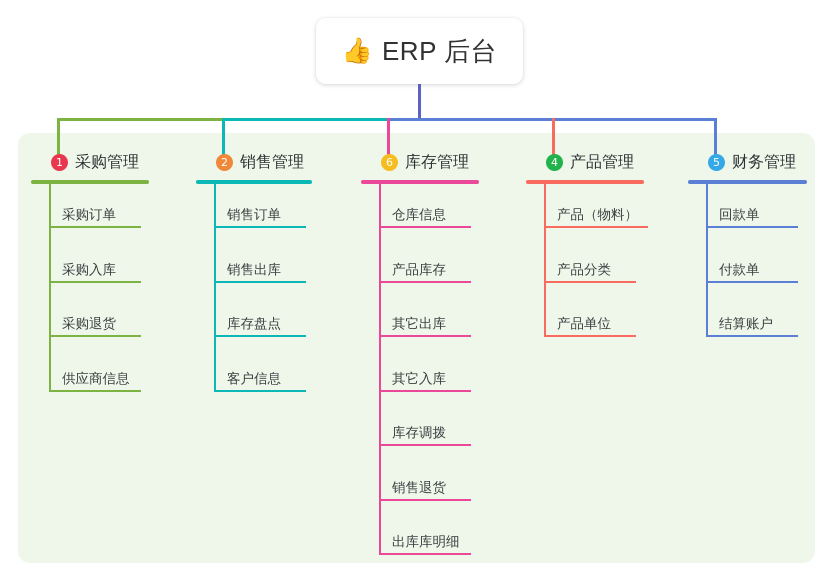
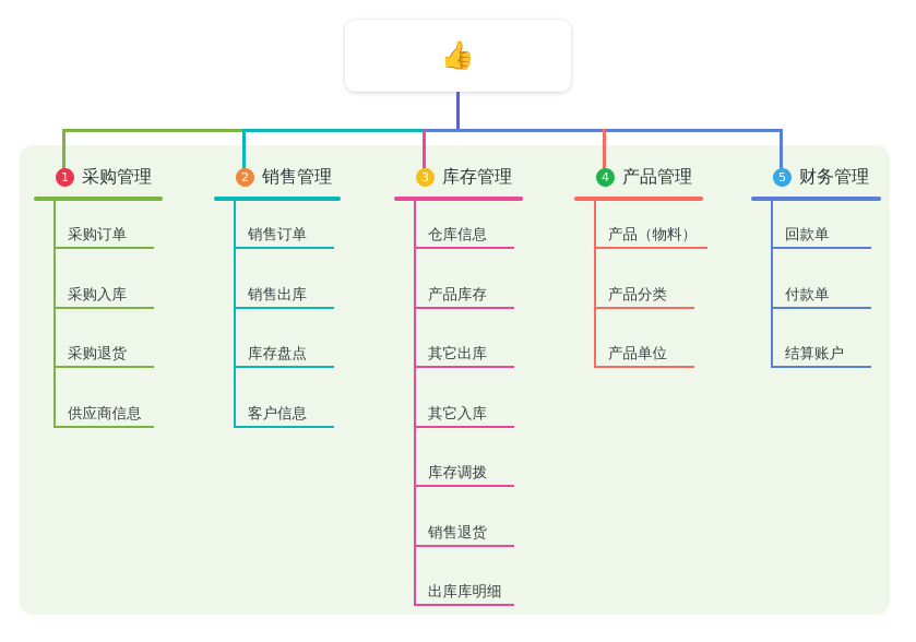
  👍
- ERP 后台
  1
  采购管理
  采购订单
  采购入库
  采购退货
  供应商信息
  2
  销售管理
  销售订单
  销售出库
  库存盘点
  客户信息
- 6
+ 3
  库存管理
  仓库信息
  产品库存
  其它出库
  其它入库
  库存调拨
  销售退货
  出库库明细
  4
  产品管理
  产品（物料）
  产品分类
  产品单位
  5
  财务管理
  回款单
  付款单
  结算账户
